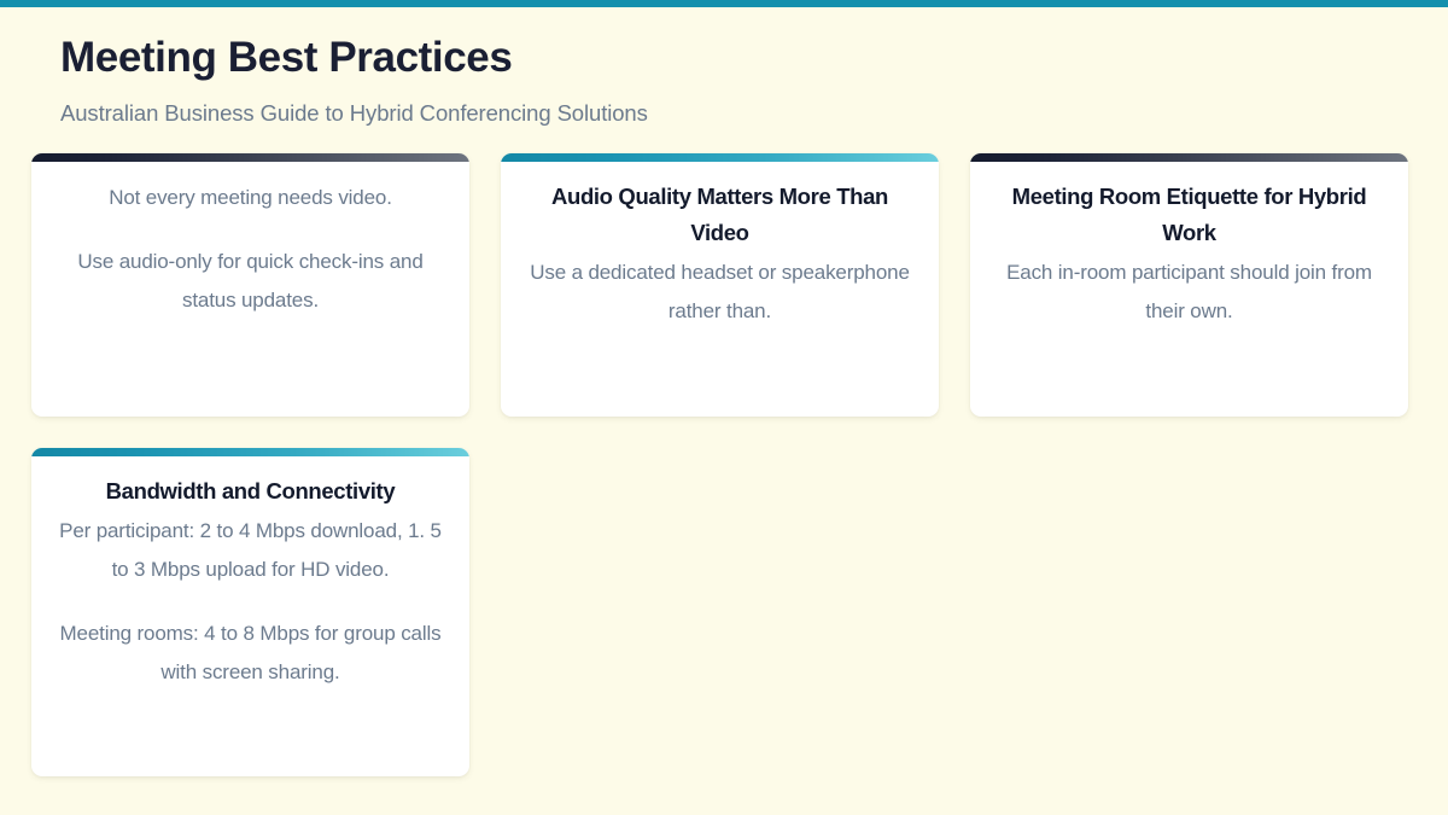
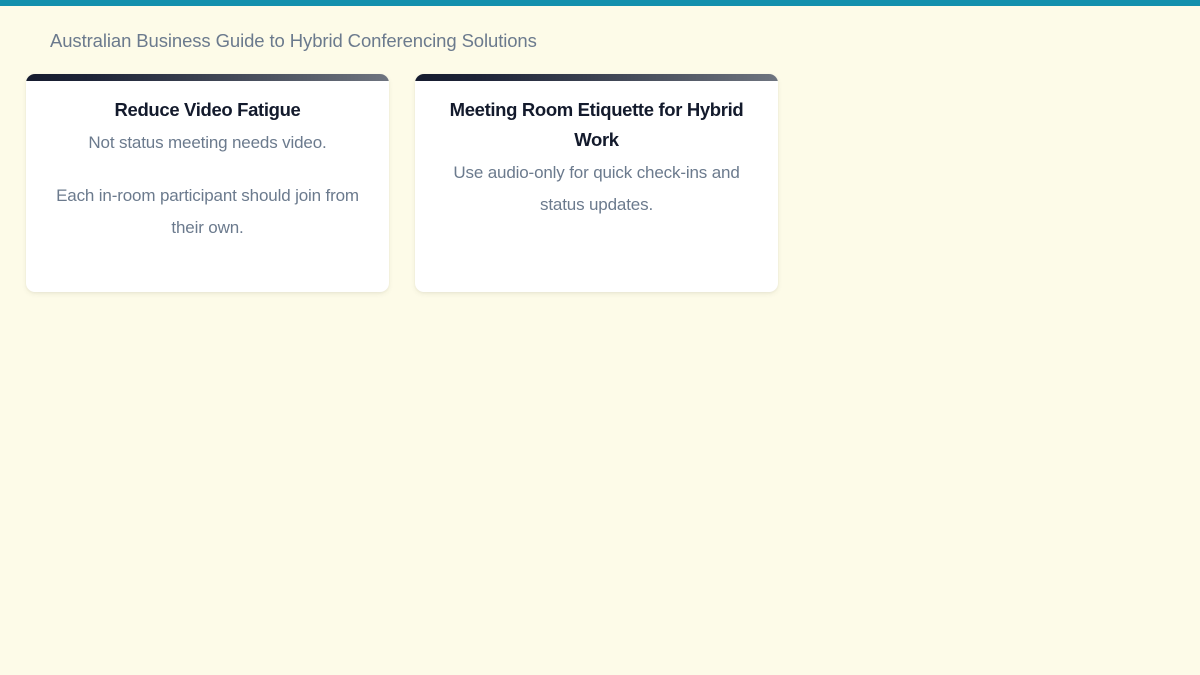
- Meeting Best Practices
  Australian Business Guide to Hybrid Conferencing Solutions
+ Reduce Video Fatigue
- Not every meeting needs video.
+ Not status meeting needs video.
- Use audio-only for quick check-ins and status updates.
+ Each in-room participant should join from their own.
- Audio Quality Matters More Than Video
- Use a dedicated headset or speakerphone rather than.
  Meeting Room Etiquette for Hybrid Work
- Each in-room participant should join from their own.
+ Use audio-only for quick check-ins and status updates.
- Bandwidth and Connectivity
- Per participant: 2 to 4 Mbps download, 1. 5 to 3 Mbps upload for HD video.
- Meeting rooms: 4 to 8 Mbps for group calls with screen sharing.
